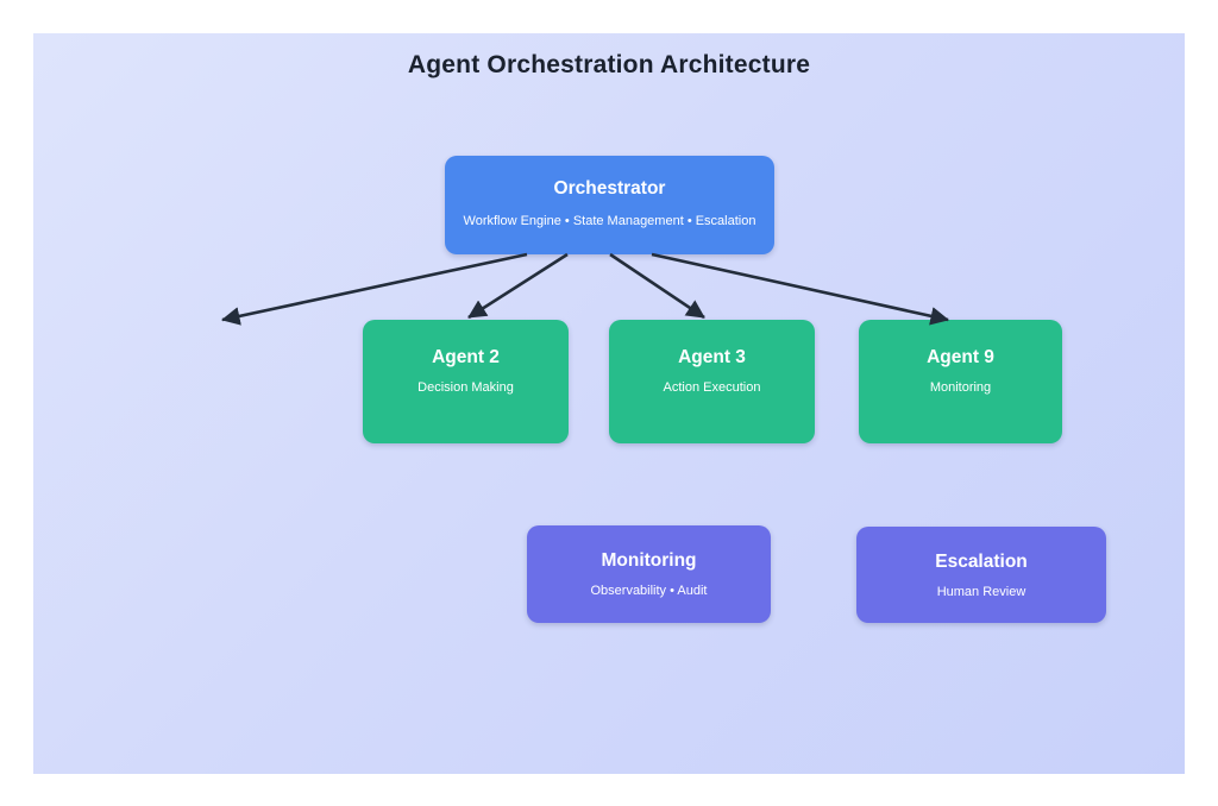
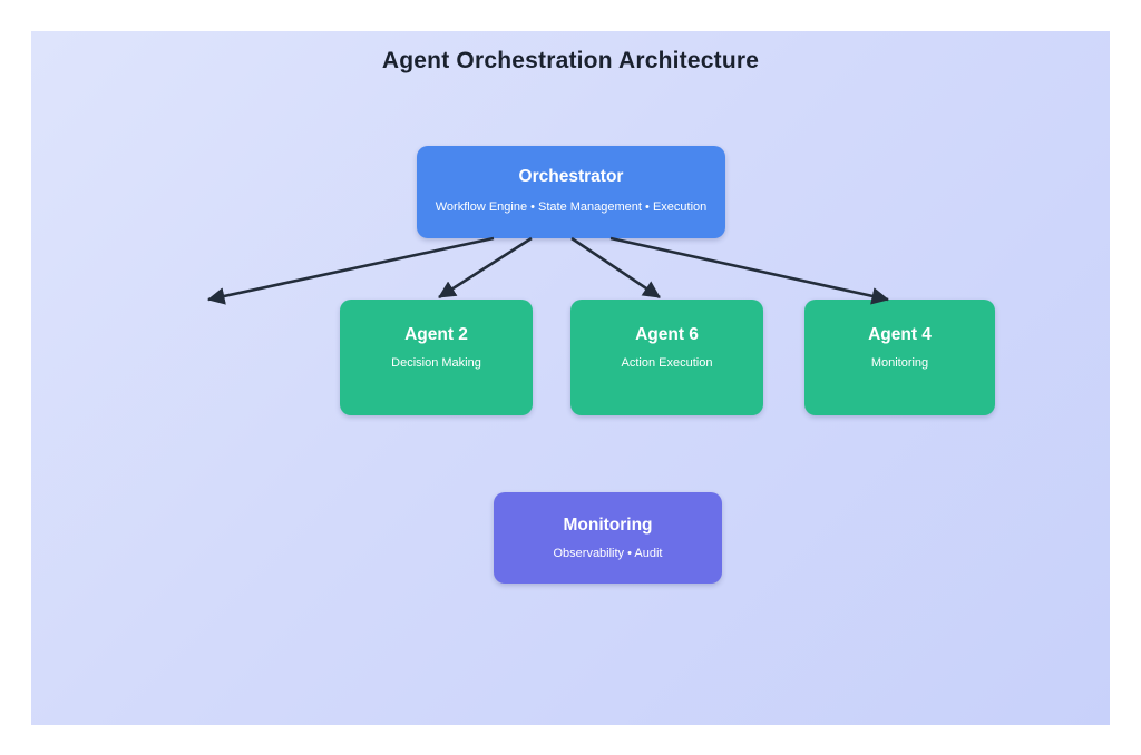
  Agent Orchestration Architecture
  Orchestrator
- Workflow Engine • State Management • Escalation
+ Workflow Engine • State Management • Execution
  Agent 2
  Decision Making
- Agent 3
+ Agent 6
  Action Execution
- Agent 9
+ Agent 4
  Monitoring
  Monitoring
  Observability • Audit
- Escalation
- Human Review
